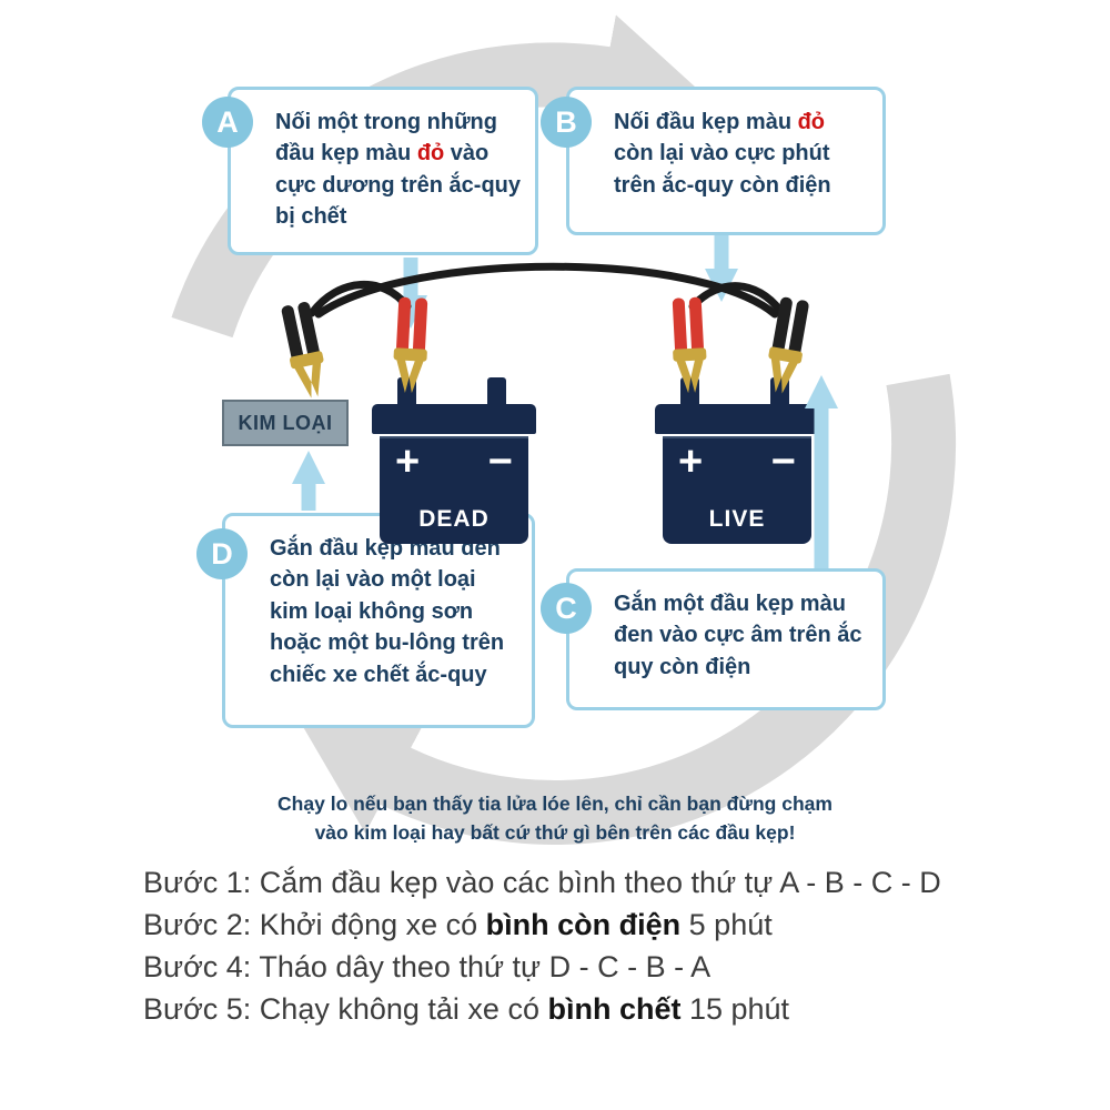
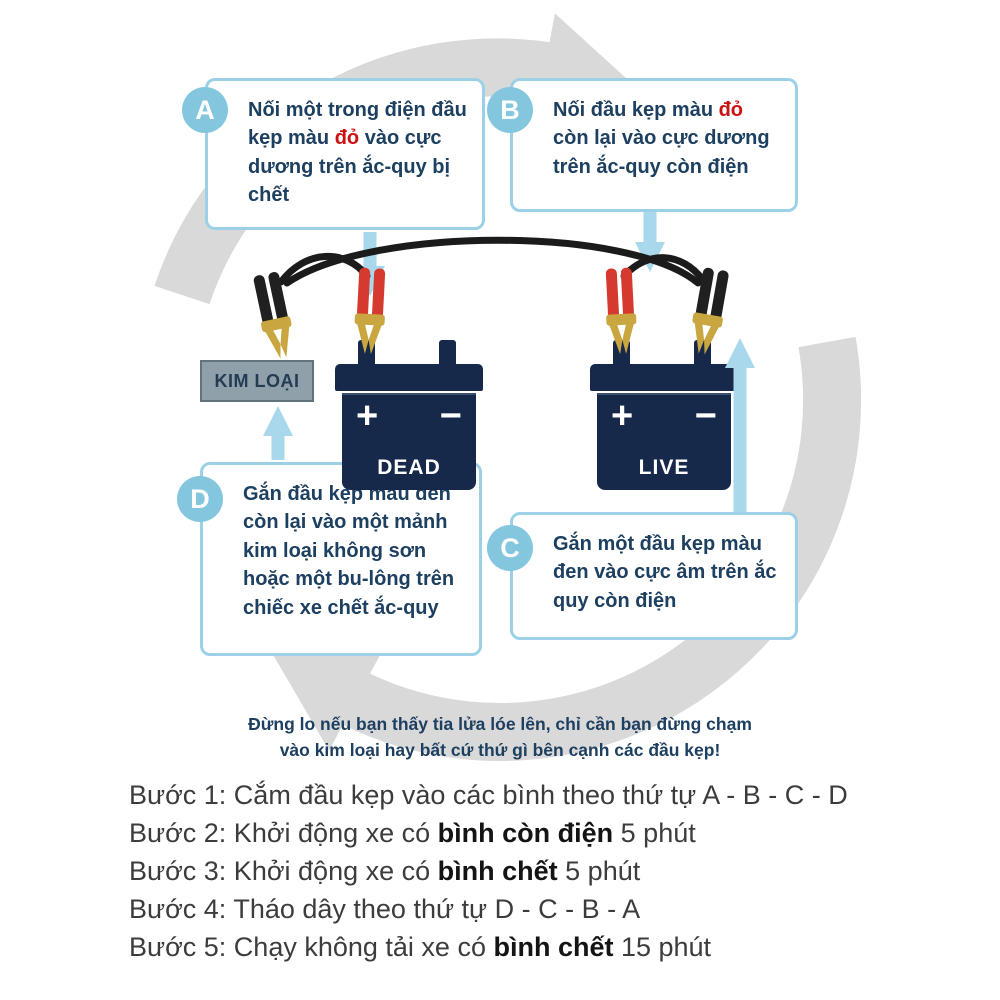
  A
- Nối một trong những đầu kẹp màu đỏ vào cực dương trên ắc-quy bị chết
+ Nối một trong điện đầu kẹp màu đỏ vào cực dương trên ắc-quy bị chết
  B
- Nối đầu kẹp màu đỏ còn lại vào cực phút trên ắc-quy còn điện
+ Nối đầu kẹp màu đỏ còn lại vào cực dương trên ắc-quy còn điện
  C
  Gắn một đầu kẹp màu đen vào cực âm trên ắc quy còn điện
  D
- Gắn đầu kẹp màu đen còn lại vào một loại kim loại không sơn hoặc một bu-lông trên chiếc xe chết ắc-quy
+ Gắn đầu kẹp màu đen còn lại vào một mảnh kim loại không sơn hoặc một bu-lông trên chiếc xe chết ắc-quy
  KIM LOẠI
  +
  −
  DEAD
  +
  −
  LIVE
- Chạy lo nếu bạn thấy tia lửa lóe lên, chỉ cần bạn đừng chạm
+ Đừng lo nếu bạn thấy tia lửa lóe lên, chỉ cần bạn đừng chạm
- vào kim loại hay bất cứ thứ gì bên trên các đầu kẹp!
+ vào kim loại hay bất cứ thứ gì bên cạnh các đầu kẹp!
  Bước 1: Cắm đầu kẹp vào các bình theo thứ tự A - B - C - D
  Bước 2: Khởi động xe có bình còn điện 5 phút
+ Bước 3: Khởi động xe có bình chết 5 phút
  Bước 4: Tháo dây theo thứ tự D - C - B - A
  Bước 5: Chạy không tải xe có bình chết 15 phút
